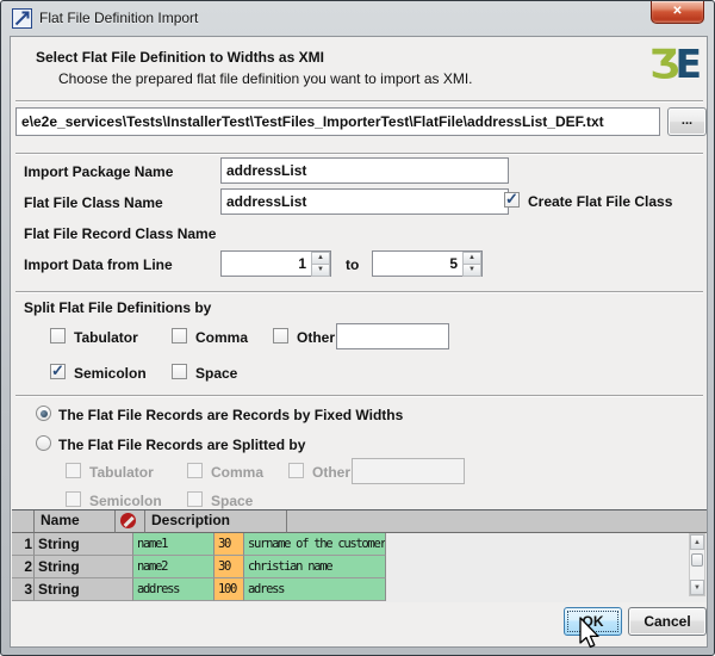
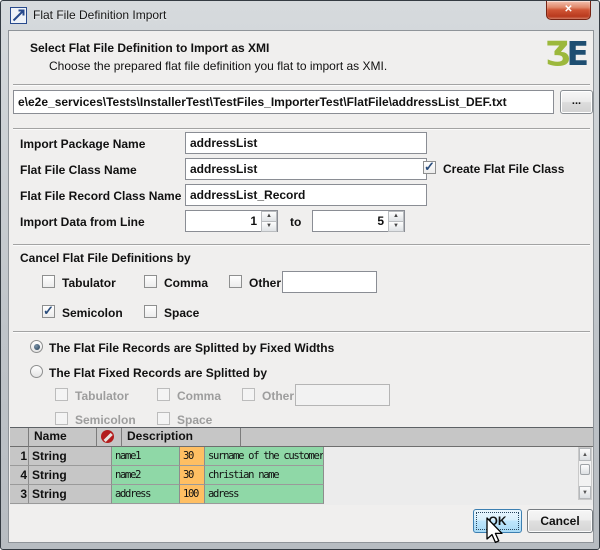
  Flat File Definition Import
  ✕
- Select Flat File Definition to Widths as XMI
+ Select Flat File Definition to Import as XMI
- Choose the prepared flat file definition you want to import as XMI.
+ Choose the prepared flat file definition you flat to import as XMI.
  ƷE
  e\e2e_services\Tests\InstallerTest\TestFiles_ImporterTest\FlatFile\addressList_DEF.txt
  ...
  Import Package Name
  addressList
  Flat File Class Name
  addressList
  ✓
  Create Flat File Class
  Flat File Record Class Name
+ addressList_Record
  Import Data from Line
  1
  to
  5
- Split Flat File Definitions by
+ Cancel Flat File Definitions by
  Tabulator
  Comma
  Other
  ✓
  Semicolon
  Space
- The Flat File Records are Records by Fixed Widths
+ The Flat File Records are Splitted by Fixed Widths
- The Flat File Records are Splitted by
+ The Flat Fixed Records are Splitted by
  Tabulator
  Comma
  Other
  Semicolon
  Space
  Name
  Description
  1
  String
  name1
  30
  surname of the customer
- 2
+ 4
  String
  name2
  30
  christian name
  3
  String
  address
  100
  adress
  OK
  Cancel
